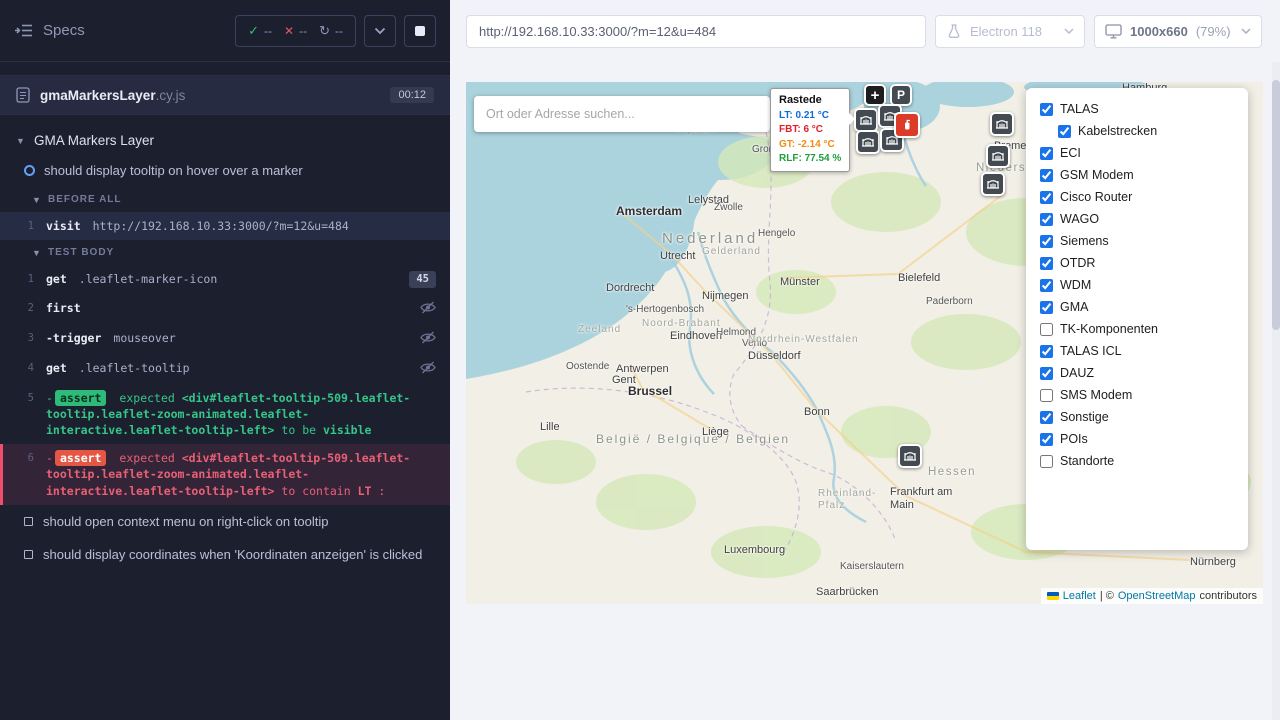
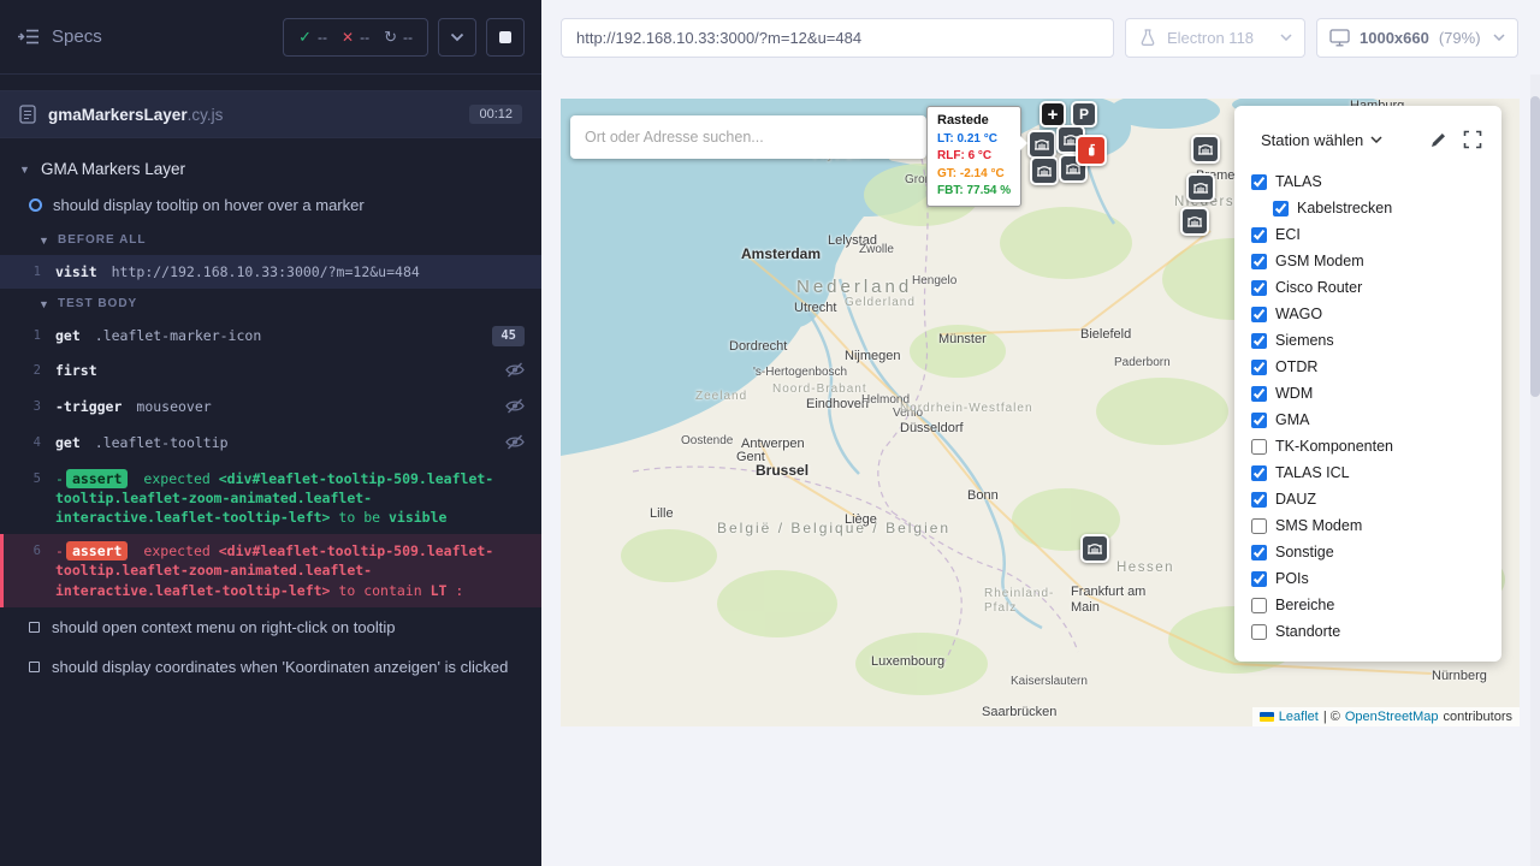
  Specs
  ✓
  --
  ✕
  --
  ↻
  --
  gmaMarkersLayer.cy.js
  00:12
  ▼
  GMA Markers Layer
  should display tooltip on hover over a marker
  ▼
  BEFORE ALL
  1
  visit
  http://192.168.10.33:3000/?m=12&u=484
  ▼
  TEST BODY
  1
  get
  .leaflet-marker-icon
  45
  2
  first
  3
  -trigger
  mouseover
  4
  get
  .leaflet-tooltip
  5
  - assert expected <div#leaflet-tooltip-509.leaflet-tooltip.leaflet-zoom-animated.leaflet-interactive.leaflet-tooltip-left> to be visible
  6
  - assert expected <div#leaflet-tooltip-509.leaflet-tooltip.leaflet-zoom-animated.leaflet-interactive.leaflet-tooltip-left> to contain LT :
  should open context menu on right-click on tooltip
  should display coordinates when 'Koordinaten anzeigen' is clicked
  http://192.168.10.33:3000/?m=12&u=484
  Electron 118
  1000x660
  (79%)
  Amsterdam
  Lelystad
  Nederland
  Utrecht
  Gelderland
  Dordrecht
  Nijmegen
  's-Hertogenbosch
  Noord-Brabant
  Eindhoven
  Helmond
  Venlo
  Zeeland
  Oostende
  Gent
  Antwerpen
  Brussel
  België / Belgique / Belgien
  Lille
  Liège
  Luxembourg
  Düsseldorf
  Nordrhein-Westfalen
  Münster
  Bonn
  Frankfurt am Main
  Rheinland-Pfalz
  Hessen
  Saarbrücken
  Kaiserslautern
  Nürnberg
  Hengelo
  Paderborn
  Bielefeld
  Zwolle
  +
  P
  Rastede
  LT: 0.21 °C
- FBT: 6 °C
+ RLF: 6 °C
  GT: -2.14 °C
- RLF: 77.54 %
+ FBT: 77.54 %
  Ort oder Adresse suchen...
+ Station wählen
  TALAS
  Kabelstrecken
  ECI
  GSM Modem
  Cisco Router
  WAGO
  Siemens
  OTDR
  WDM
  GMA
  TK-Komponenten
  TALAS ICL
  DAUZ
  SMS Modem
  Sonstige
  POIs
+ Bereiche
  Standorte
  Leaflet
  | ©
  OpenStreetMap
  contributors
